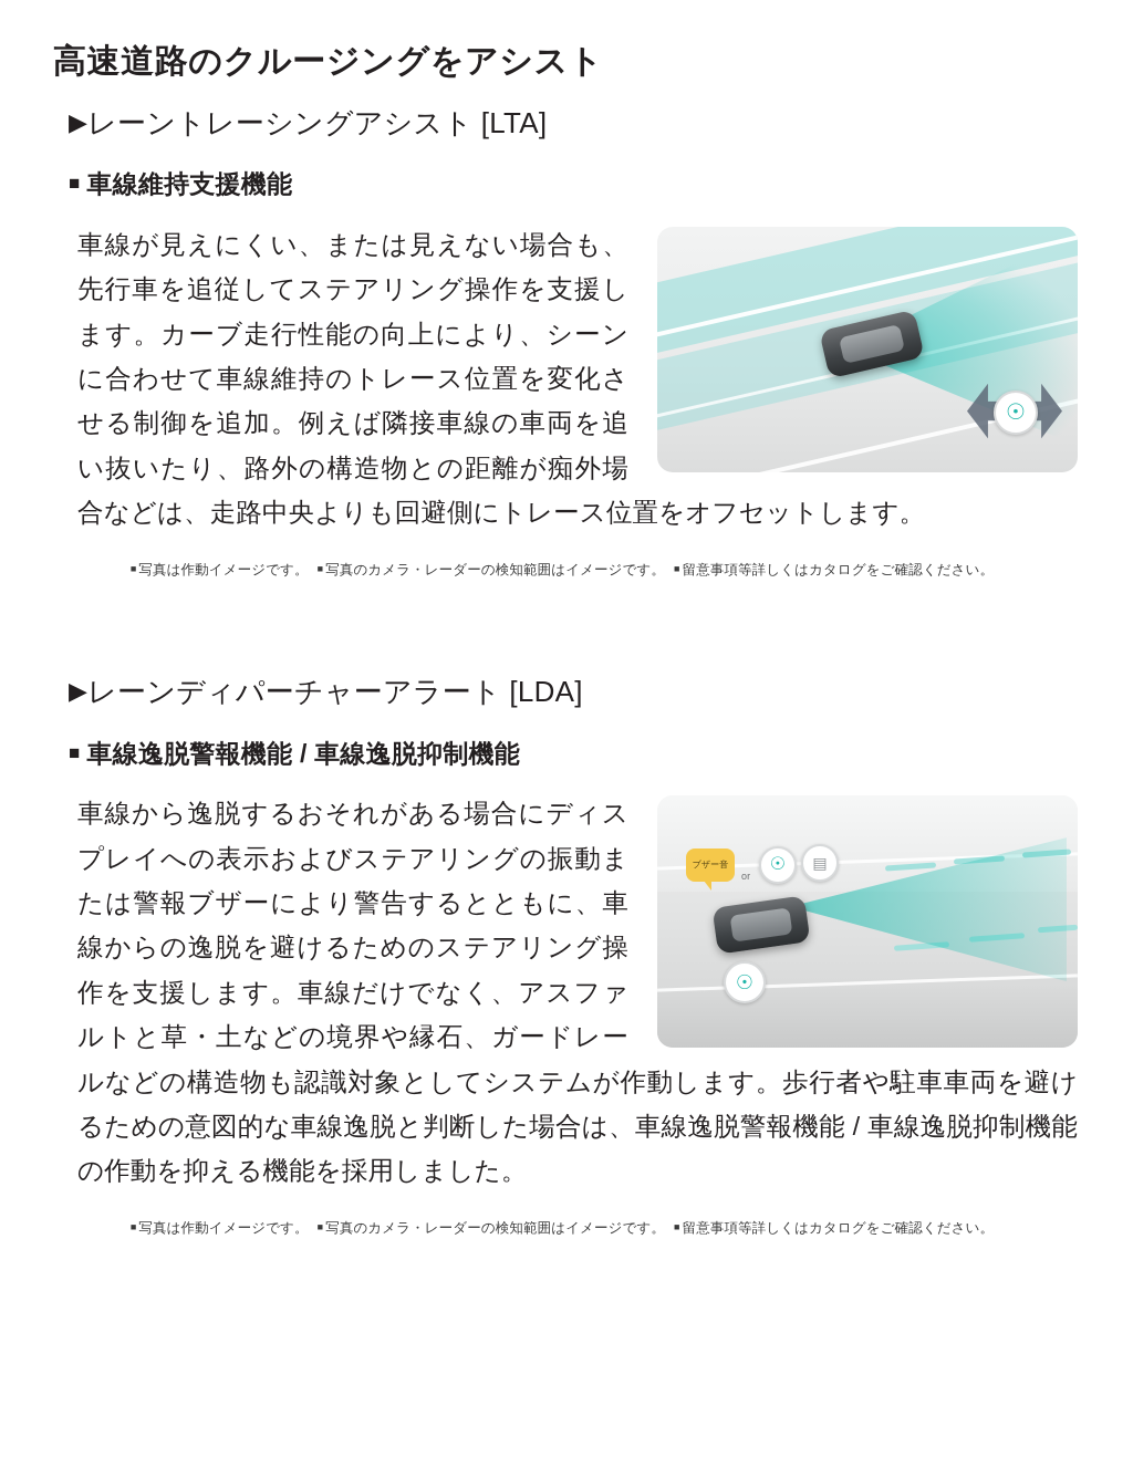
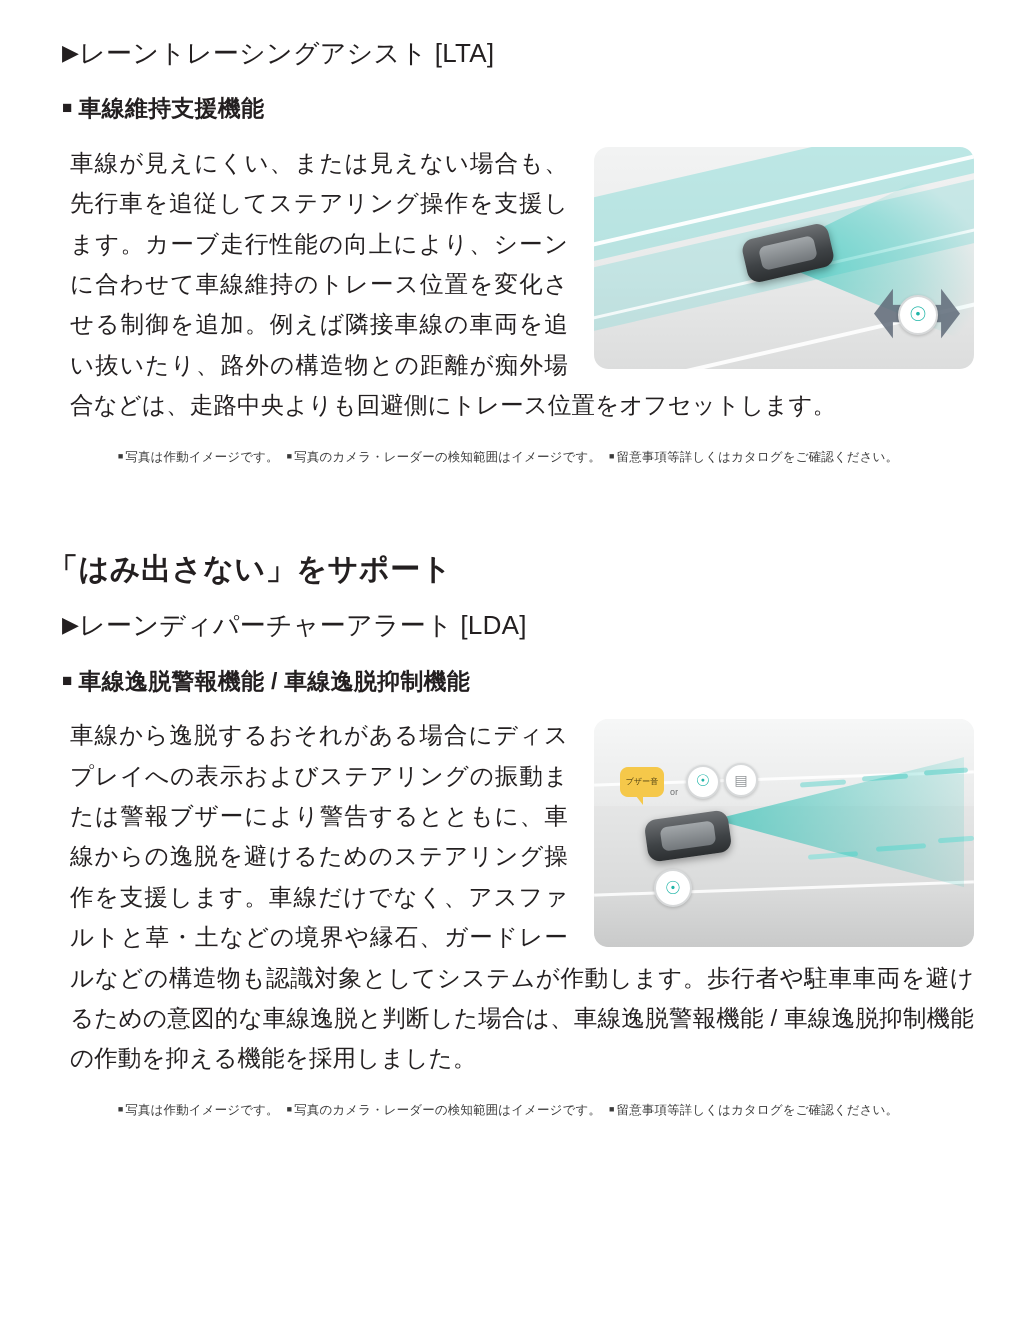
- 高速道路のクルージングをアシスト
  ▶レーントレーシングアシスト [LTA]
  ■ 車線維持支援機能
  ☉
  車線が見えにくい、または見えない場合も、先行車を追従してステアリング操作を支援します。カーブ走行性能の向上により、シーンに合わせて車線維持のトレース位置を変化させる制御を追加。例えば隣接車線の車両を追い抜いたり、路外の構造物との距離が痴外場合などは、走路中央よりも回避側にトレース位置をオフセットします。
  ■ 写真は作動イメージです。 ■ 写真のカメラ・レーダーの検知範囲はイメージです。 ■ 留意事項等詳しくはカタログをご確認ください。
+ 「はみ出さない」をサポート
  ▶レーンディパーチャーアラート [LDA]
  ■ 車線逸脱警報機能 / 車線逸脱抑制機能
  ブザー音
  or
  ☉
  ▤
  ☉
  車線から逸脱するおそれがある場合にディスプレイへの表示およびステアリングの振動または警報ブザーにより警告するとともに、車線からの逸脱を避けるためのステアリング操作を支援します。車線だけでなく、アスファルトと草・土などの境界や縁石、ガードレールなどの構造物も認識対象としてシステムが作動します。歩行者や駐車車両を避けるための意図的な車線逸脱と判断した場合は、車線逸脱警報機能 / 車線逸脱抑制機能の作動を抑える機能を採用しました。
  ■ 写真は作動イメージです。 ■ 写真のカメラ・レーダーの検知範囲はイメージです。 ■ 留意事項等詳しくはカタログをご確認ください。
